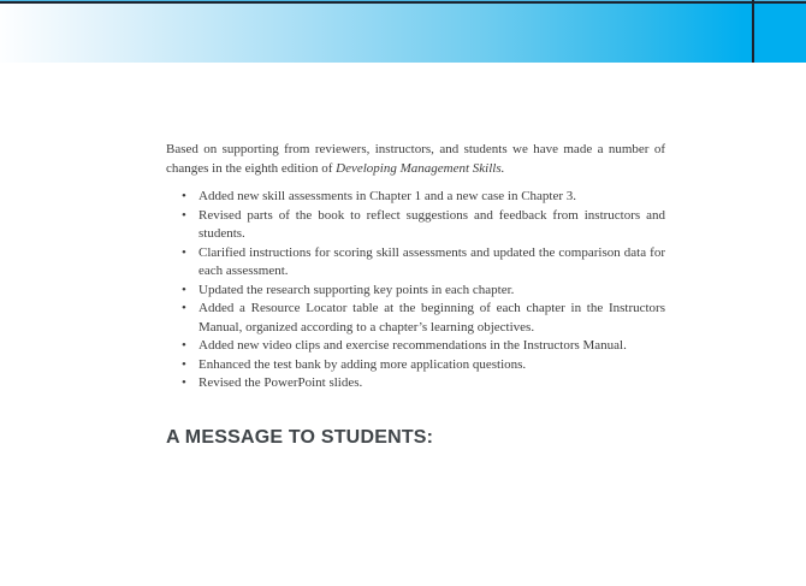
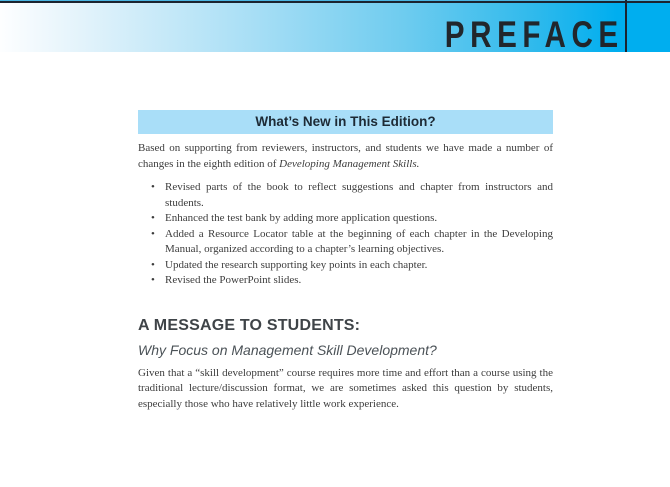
+ PREFACE
+ What’s New in This Edition?
  Based on supporting from reviewers, instructors, and students we have made a number of changes in the eighth edition of Developing Management Skills.
- Added new skill assessments in Chapter 1 and a new case in Chapter 3.
- Revised parts of the book to reflect suggestions and feedback from instructors and students.
+ Revised parts of the book to reflect suggestions and chapter from instructors and students.
- Clarified instructions for scoring skill assessments and updated the comparison data for each assessment.
- Updated the research supporting key points in each chapter.
+ Enhanced the test bank by adding more application questions.
- Added a Resource Locator table at the beginning of each chapter in the Instructors Manual, organized according to a chapter’s learning objectives.
+ Added a Resource Locator table at the beginning of each chapter in the Developing Manual, organized according to a chapter’s learning objectives.
- Added new video clips and exercise recommendations in the Instructors Manual.
- Enhanced the test bank by adding more application questions.
+ Updated the research supporting key points in each chapter.
  Revised the PowerPoint slides.
  A MESSAGE TO STUDENTS:
+ Why Focus on Management Skill Development?
+ Given that a “skill development” course requires more time and effort than a course using the traditional lecture/discussion format, we are sometimes asked this question by students, especially those who have relatively little work experience.
